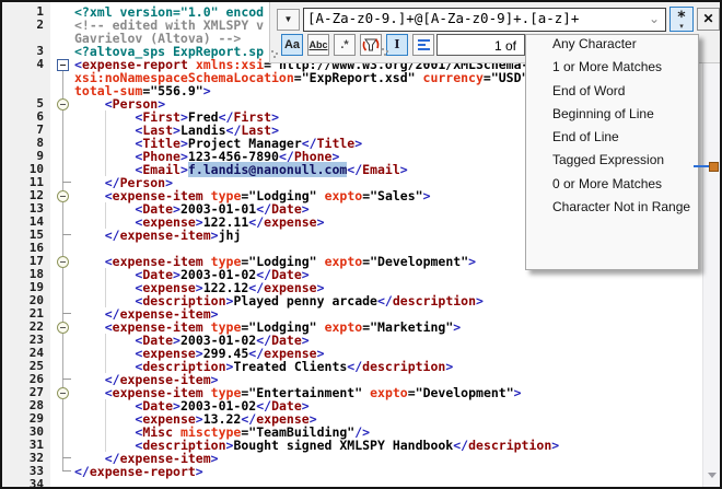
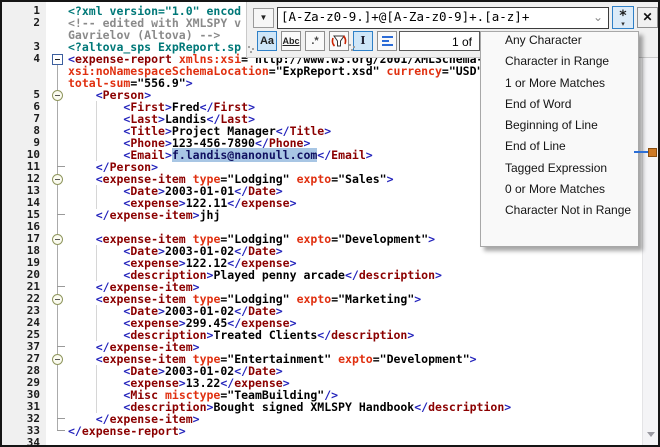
  1
  <?xml version="1.0" encod
  2
  <!-- edited with XMLSPY v
  Gavrielov (Altova) -->
  3
  <?altova_sps ExpReport.sp
  4
  <expense-report xmlns:xsi="http://www.w3.org/2001/XMLSchema
  xsi:noNamespaceSchemaLocation="ExpReport.xsd" currency="USD
  total-sum="556.9">
  5
  <Person>
  6
  <First>Fred</First>
  7
  <Last>Landis</Last>
  8
  <Title>Project Manager</Title>
  9
  <Phone>123-456-7890</Phone>
  10
  <Email>f.landis@nanonull.com</Email>
  11
  </Person>
  12
  <expense-item type="Lodging" expto="Sales">
  13
  <Date>2003-01-01</Date>
  14
  <expense>122.11</expense>
  15
  </expense-item>jhj
  16
  17
  <expense-item type="Lodging" expto="Development">
  18
  <Date>2003-01-02</Date>
  19
  <expense>122.12</expense>
  20
  <description>Played penny arcade</description>
  21
  </expense-item>
  22
  <expense-item type="Lodging" expto="Marketing">
  23
  <Date>2003-01-02</Date>
  24
  <expense>299.45</expense>
  25
  <description>Treated Clients</description>
- 26
+ 37
  </expense-item>
  27
  <expense-item type="Entertainment" expto="Development">
  28
  <Date>2003-01-02</Date>
  29
  <expense>13.22</expense>
  30
  <Misc misctype="TeamBuilding"/>
  31
  <description>Bought signed XMLSPY Handbook</description>
  32
  </expense-item>
  33
  </expense-report>
  34
  ▼
  [A-Za-z0-9.]+@[A-Za-z0-9]+.[a-z]+
  ⌄
  *
  ✕
  Aa
  Abc
  .*
  I
  1 of
  Any Character
+ Character in Range
  1 or More Matches
  End of Word
  Beginning of Line
  End of Line
  Tagged Expression
  0 or More Matches
  Character Not in Range
